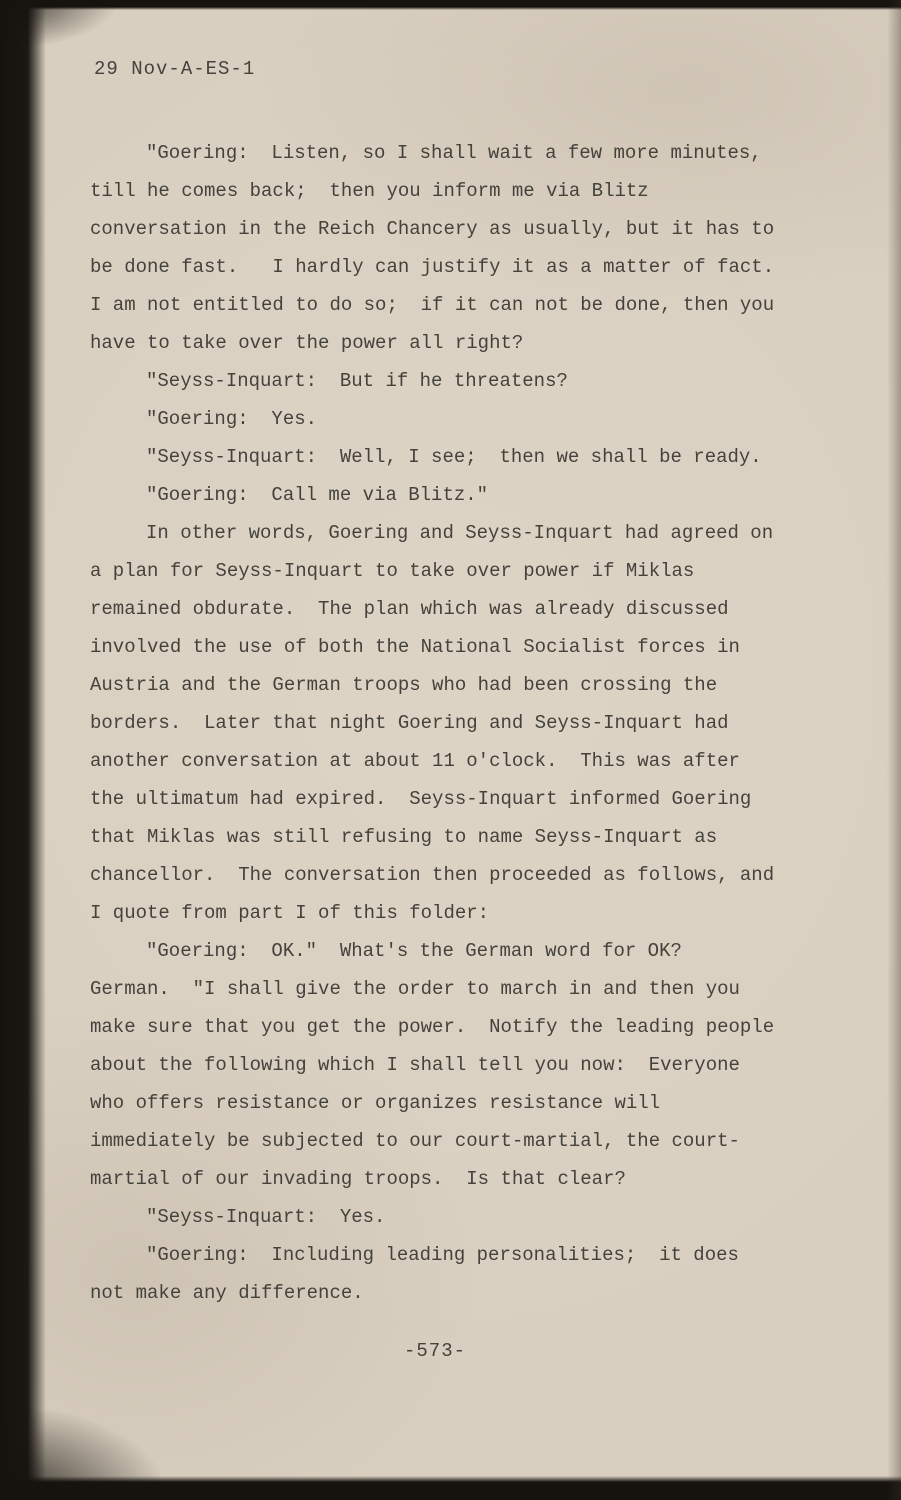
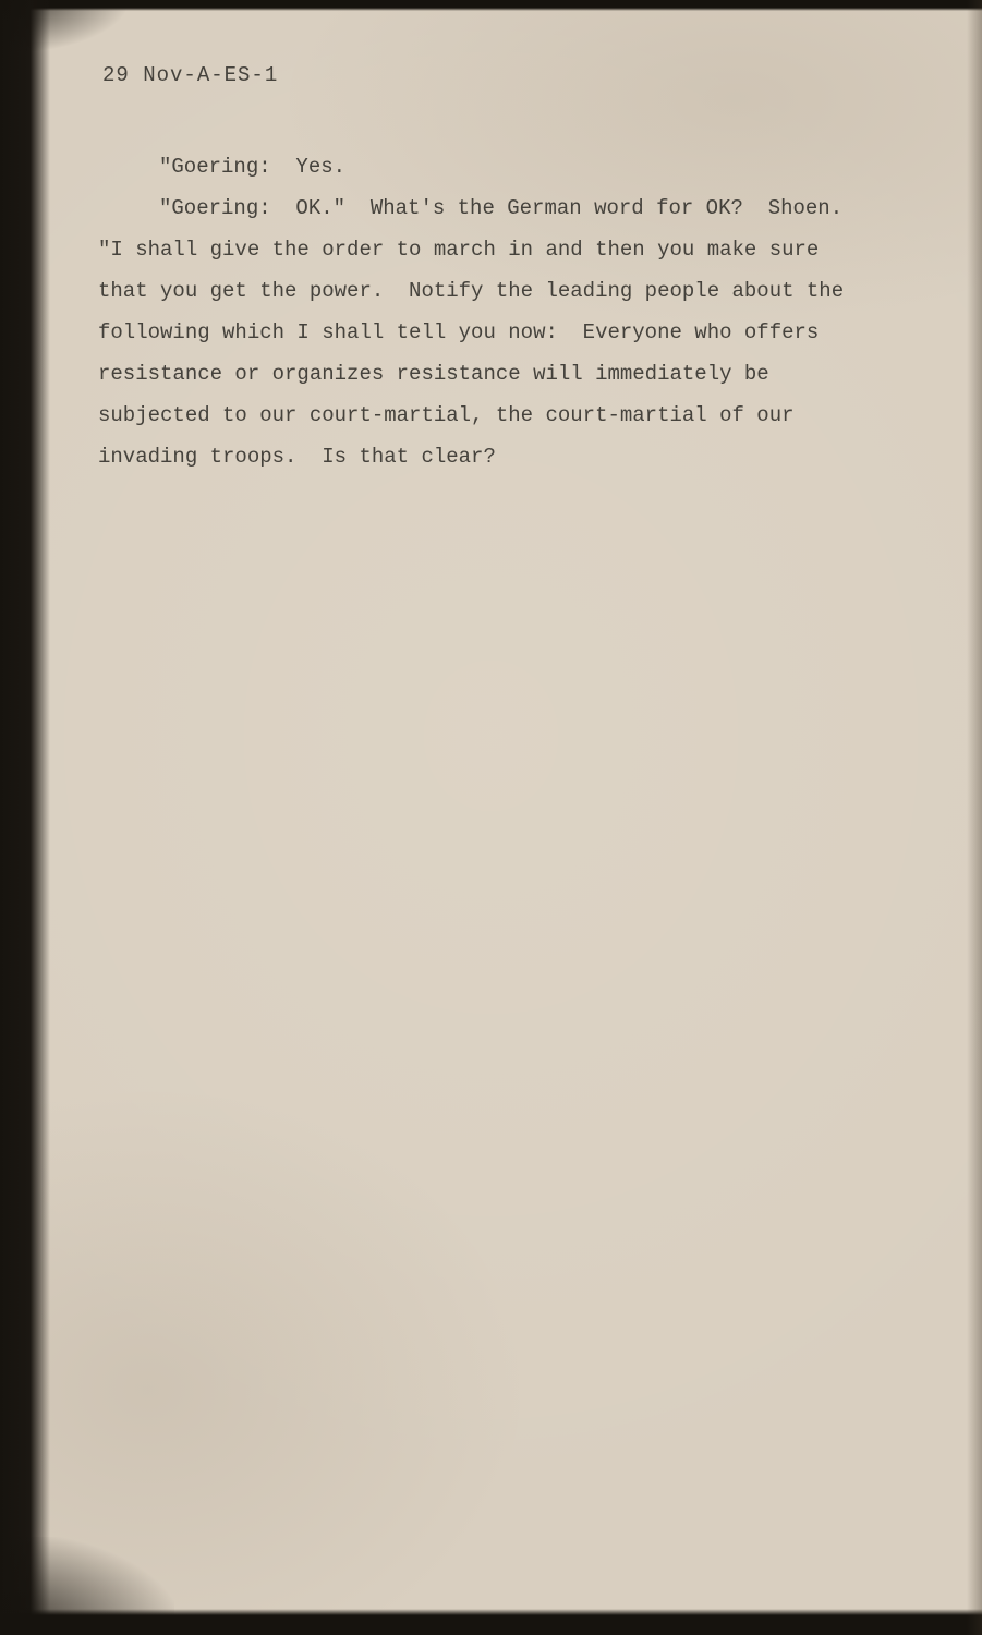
  29 Nov-A-ES-1
- "Goering: Listen, so I shall wait a few more minutes, till he comes back; then you inform me via Blitz conversation in the Reich Chancery as usually, but it has to be done fast. I hardly can justify it as a matter of fact. I am not entitled to do so; if it can not be done, then you have to take over the power all right?
- "Seyss-Inquart: But if he threatens?
  "Goering: Yes.
- "Seyss-Inquart: Well, I see; then we shall be ready.
- "Goering: Call me via Blitz."
- In other words, Goering and Seyss-Inquart had agreed on a plan for Seyss-Inquart to take over power if Miklas remained obdurate. The plan which was already discussed involved the use of both the National Socialist forces in Austria and the German troops who had been crossing the borders. Later that night Goering and Seyss-Inquart had another conversation at about 11 o'clock. This was after the ultimatum had expired. Seyss-Inquart informed Goering that Miklas was still refusing to name Seyss-Inquart as chancellor. The conversation then proceeded as follows, and I quote from part I of this folder:
- "Goering: OK." What's the German word for OK? German. "I shall give the order to march in and then you make sure that you get the power. Notify the leading people about the following which I shall tell you now: Everyone who offers resistance or organizes resistance will immediately be subjected to our court-martial, the court-martial of our invading troops. Is that clear?
+ "Goering: OK." What's the German word for OK? Shoen. "I shall give the order to march in and then you make sure that you get the power. Notify the leading people about the following which I shall tell you now: Everyone who offers resistance or organizes resistance will immediately be subjected to our court-martial, the court-martial of our invading troops. Is that clear?
- "Seyss-Inquart: Yes.
- "Goering: Including leading personalities; it does not make any difference.
- -573-
